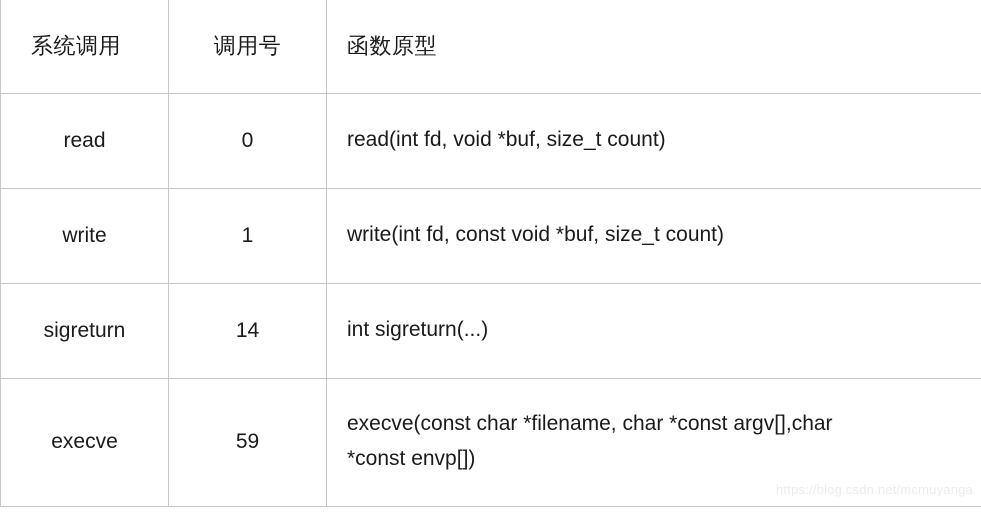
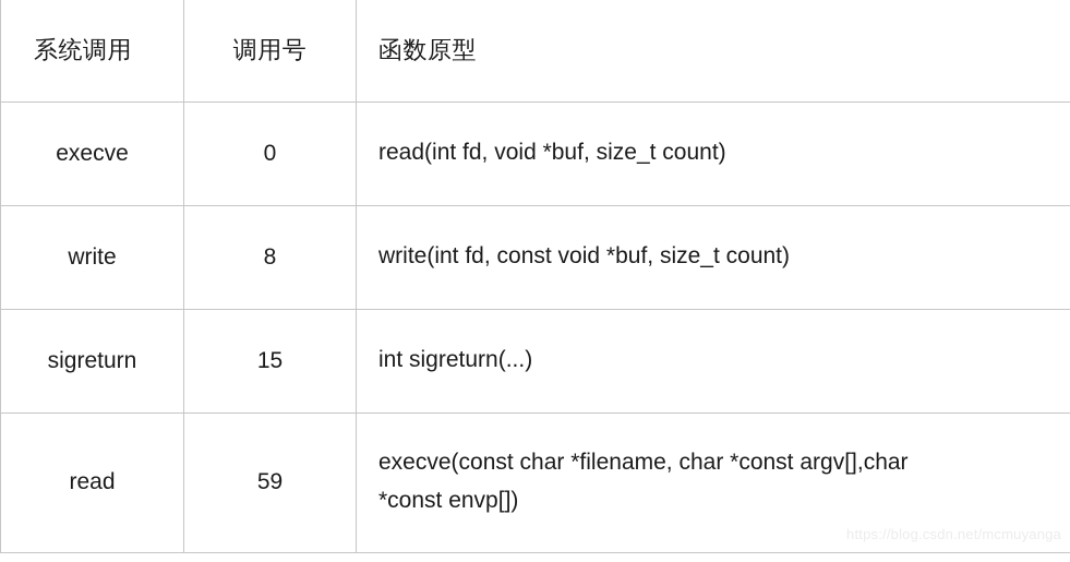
  系统调用	调用号	函数原型
- read	0	read(int fd, void *buf, size_t count)
+ execve	0	read(int fd, void *buf, size_t count)
- write	1	write(int fd, const void *buf, size_t count)
+ write	8	write(int fd, const void *buf, size_t count)
- sigreturn	14	int sigreturn(...)
+ sigreturn	15	int sigreturn(...)
- execve	59	execve(const char *filename, char *const argv[],char *const envp[])
+ read	59	execve(const char *filename, char *const argv[],char *const envp[])
